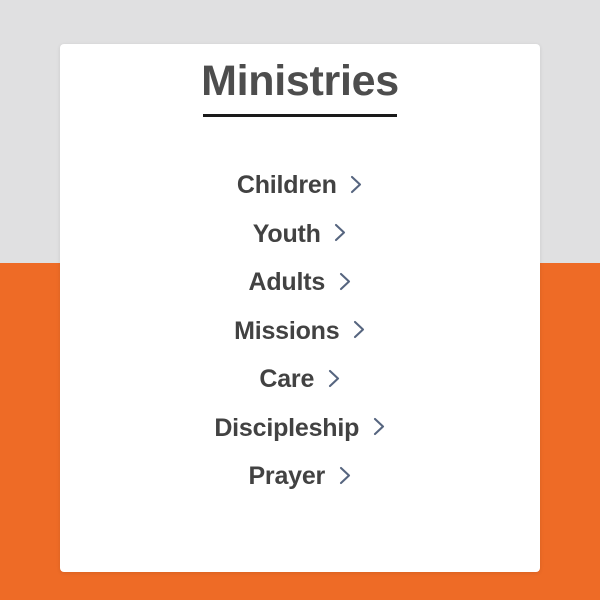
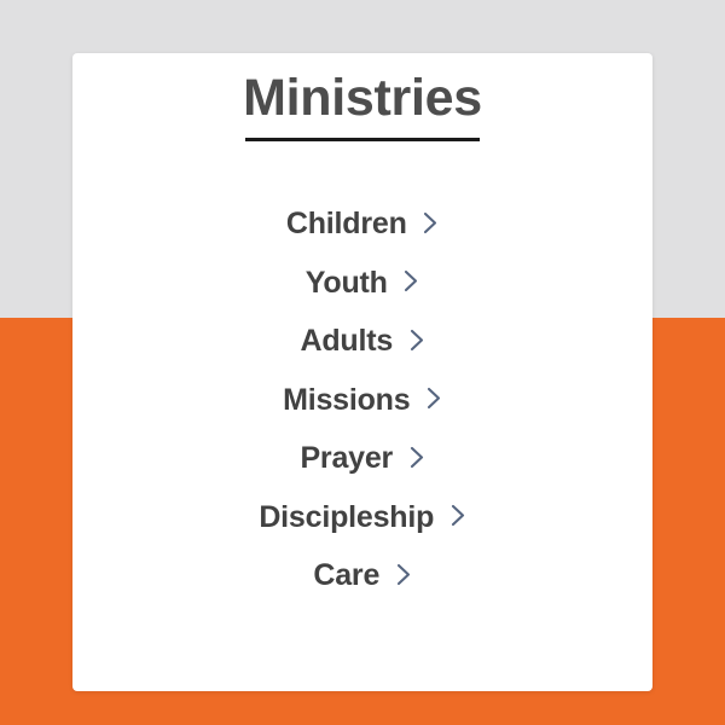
  Ministries
  Children
  Youth
  Adults
  Missions
- Care
+ Prayer
  Discipleship
- Prayer
+ Care
